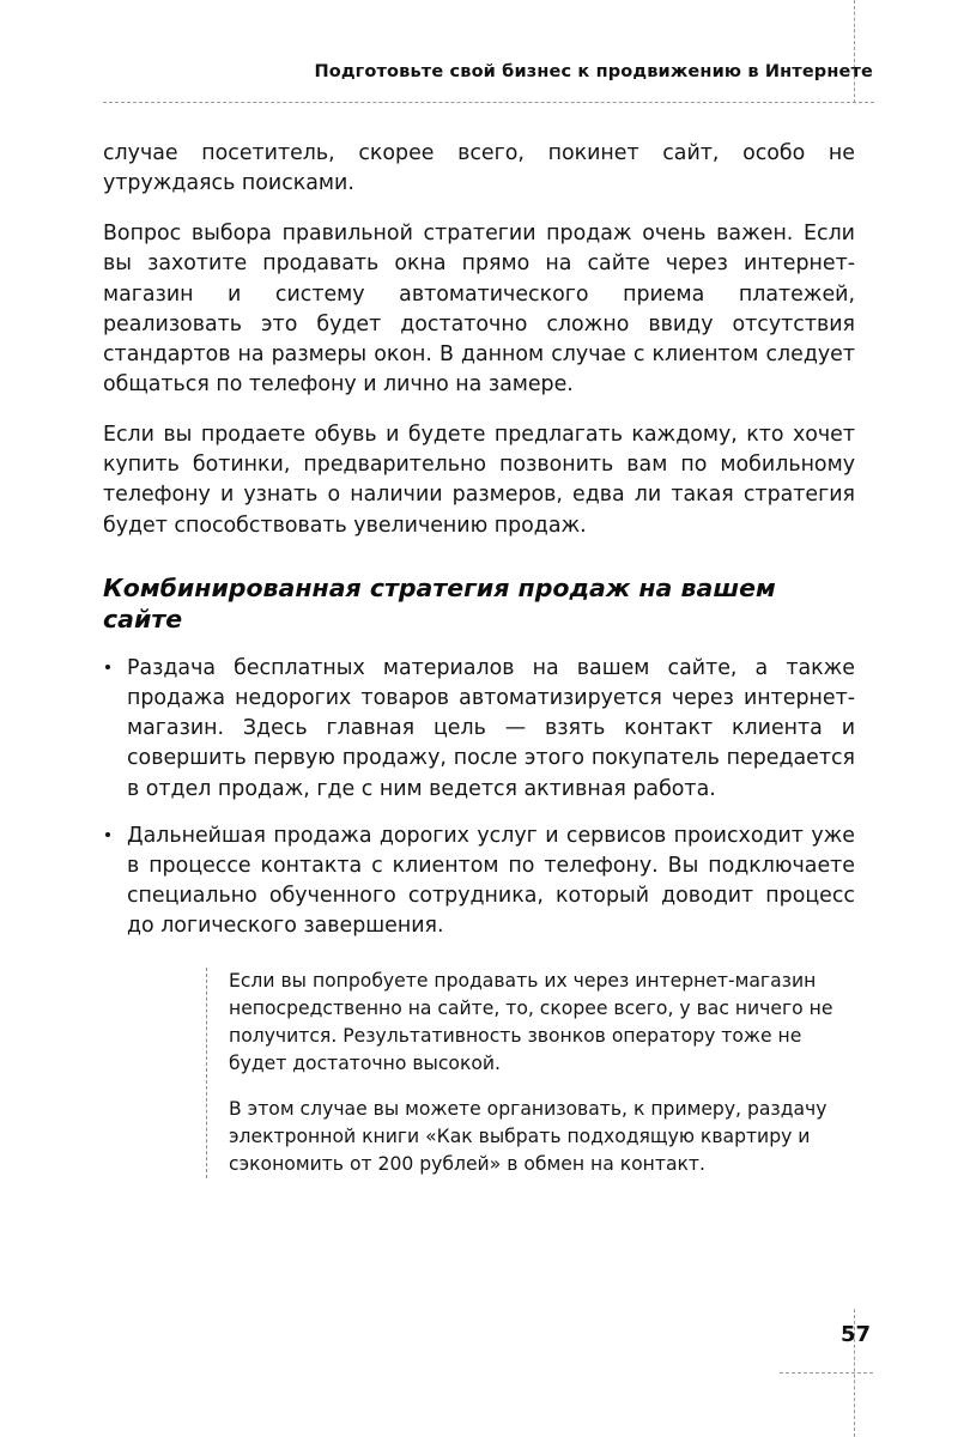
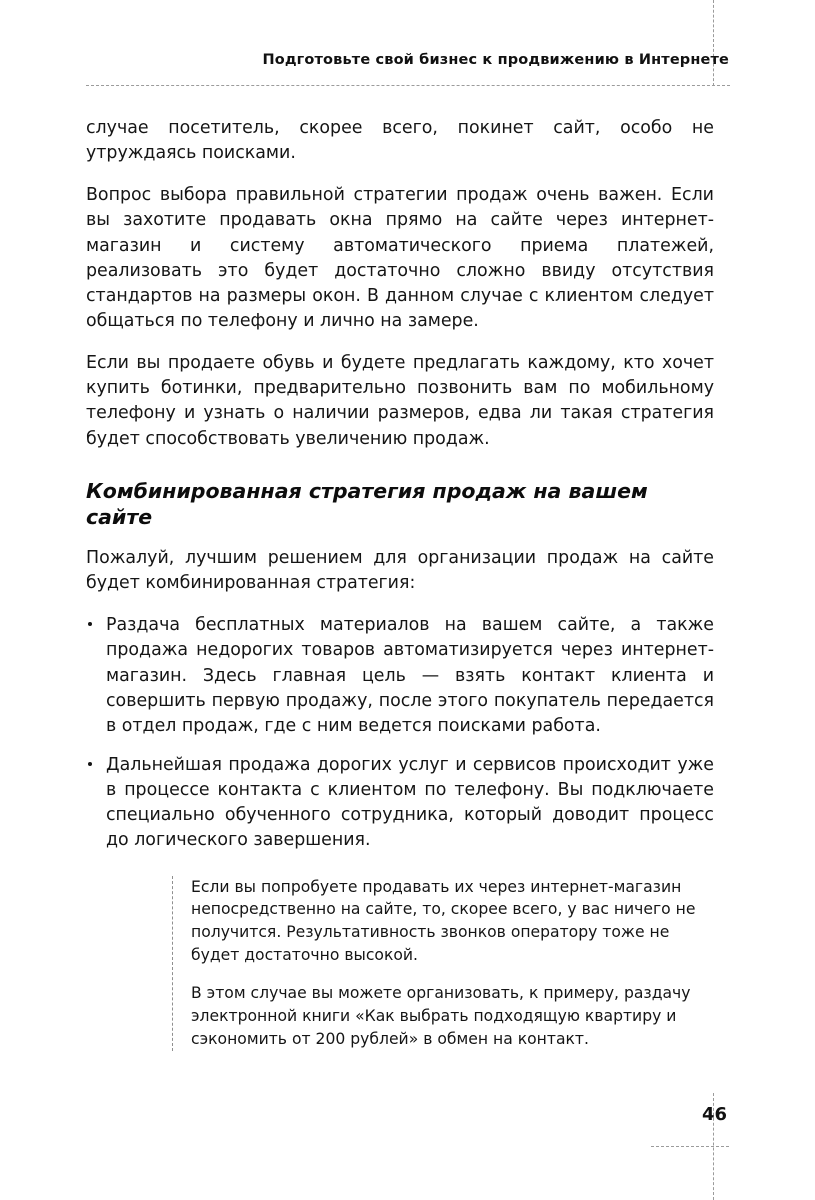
  Подготовьте свой бизнес к продвижению в Интернете
  случае посетитель, скорее всего, покинет сайт, особо не утруждаясь поисками.
  Вопрос выбора правильной стратегии продаж очень важен. Если вы захотите продавать окна прямо на сайте через интернет-магазин и систему автоматического приема платежей, реализовать это будет достаточно сложно ввиду отсутствия стандартов на размеры окон. В данном случае с клиентом следует общаться по телефону и лично на замере.
  Если вы продаете обувь и будете предлагать каждому, кто хочет купить ботинки, предварительно позвонить вам по мобильному телефону и узнать о наличии размеров, едва ли такая стратегия будет способствовать увеличению продаж.
  Комбинированная стратегия продаж на вашем сайте
+ Пожалуй, лучшим решением для организации продаж на сайте будет комбинированная стратегия:
- Раздача бесплатных материалов на вашем сайте, а также продажа недорогих товаров автоматизируется через интернет-магазин. Здесь главная цель — взять контакт клиента и совершить первую продажу, после этого покупатель передается в отдел продаж, где с ним ведется активная работа.
+ Раздача бесплатных материалов на вашем сайте, а также продажа недорогих товаров автоматизируется через интернет-магазин. Здесь главная цель — взять контакт клиента и совершить первую продажу, после этого покупатель передается в отдел продаж, где с ним ведется поисками работа.
  Дальнейшая продажа дорогих услуг и сервисов происходит уже в процессе контакта с клиентом по телефону. Вы подключаете специально обученного сотрудника, который доводит процесс до логического завершения.
  Если вы попробуете продавать их через интернет-магазин непосредственно на сайте, то, скорее всего, у вас ничего не получится. Результативность звонков оператору тоже не будет достаточно высокой.
  В этом случае вы можете организовать, к примеру, раздачу электронной книги «Как выбрать подходящую квартиру и сэкономить от 200 рублей» в обмен на контакт.
- 57
+ 46
